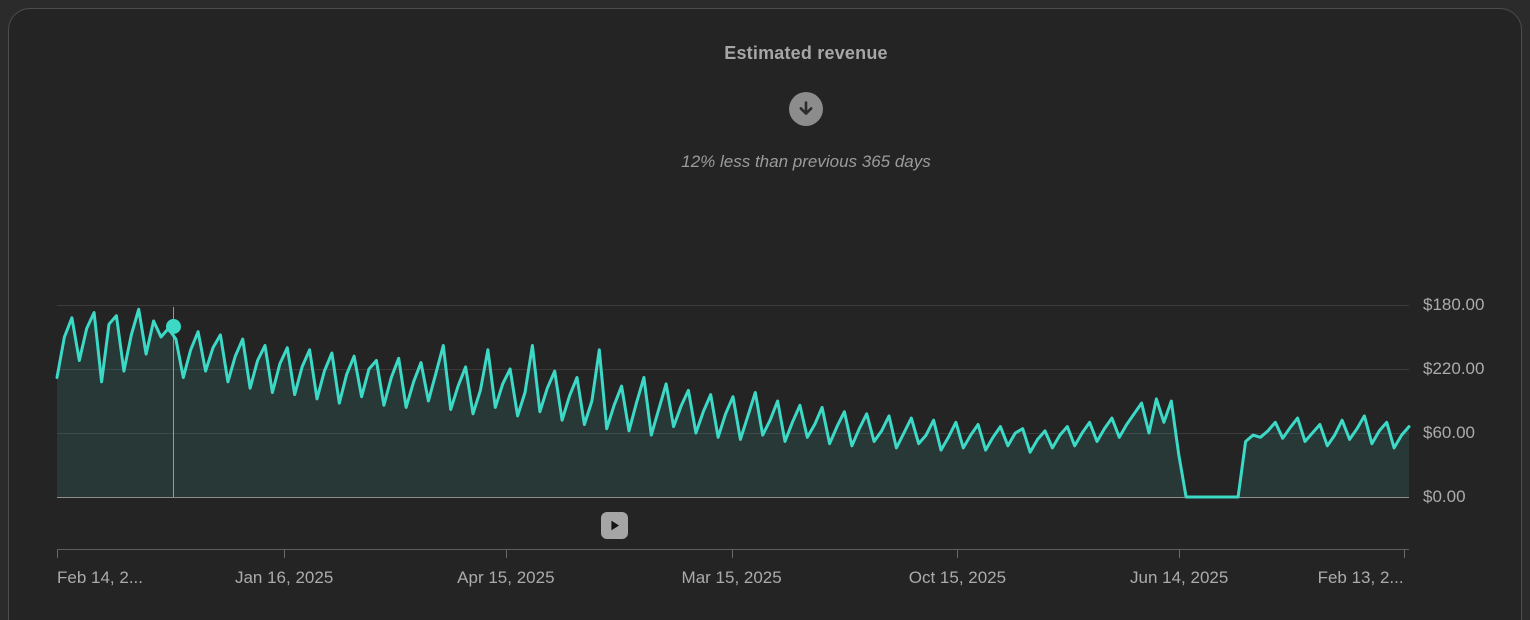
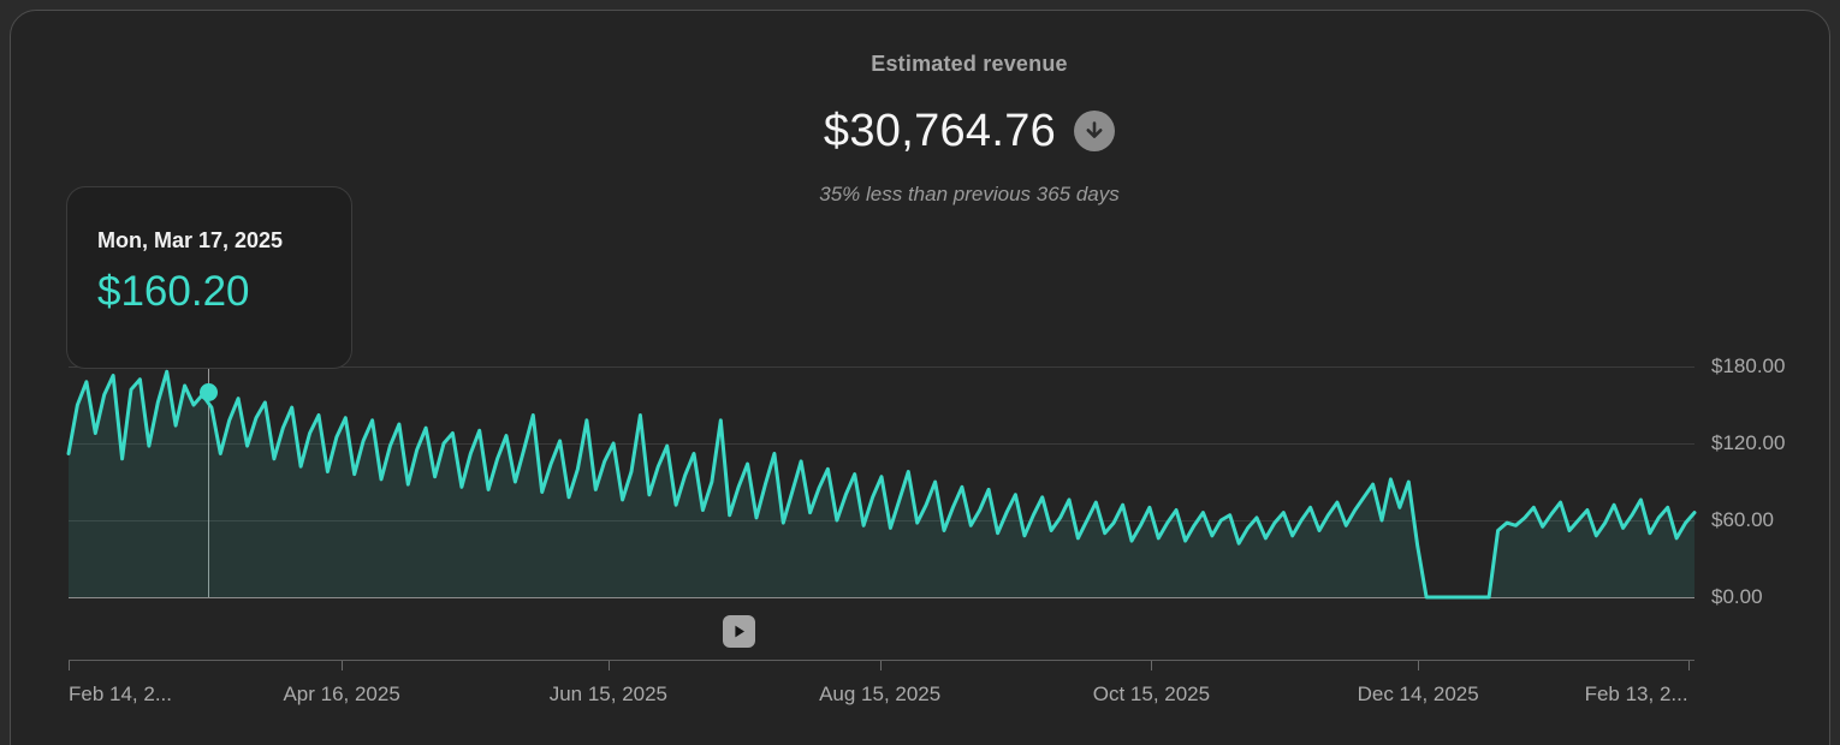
  Estimated revenue
+ $30,764.76
- 12% less than previous 365 days
+ 35% less than previous 365 days
  $180.00
- $220.00
+ $120.00
  $60.00
  $0.00
  Feb 14, 2...
- Jan 16, 2025
+ Apr 16, 2025
- Apr 15, 2025
+ Jun 15, 2025
- Mar 15, 2025
+ Aug 15, 2025
  Oct 15, 2025
- Jun 14, 2025
+ Dec 14, 2025
  Feb 13, 2...
+ Mon, Mar 17, 2025
+ $160.20
